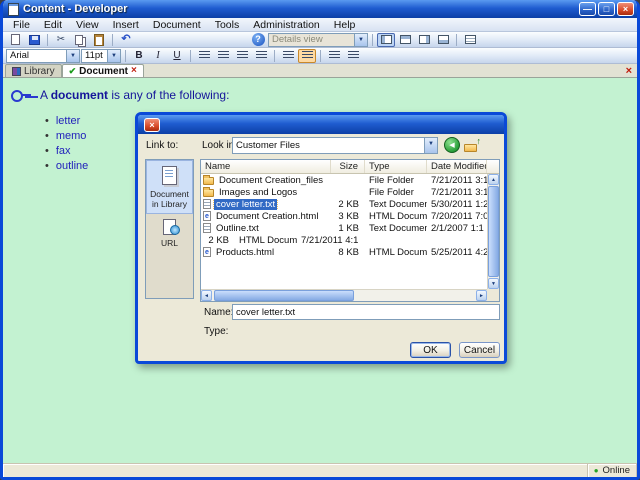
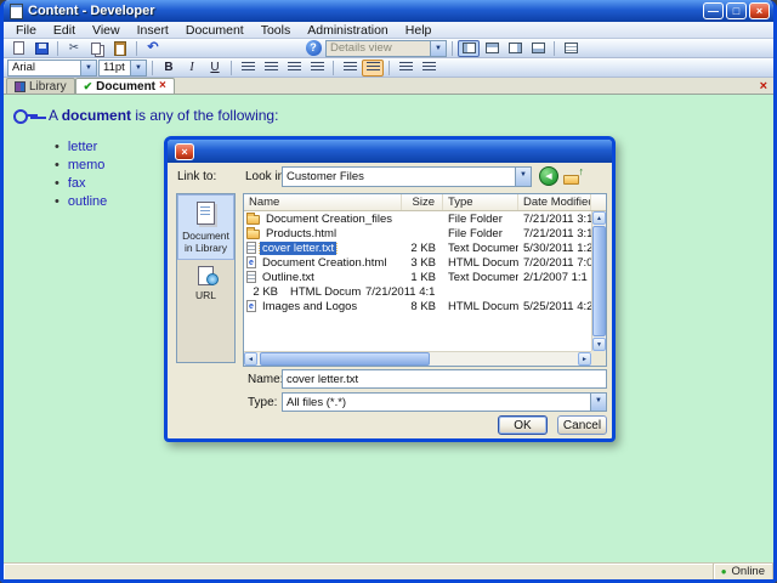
  Content - Developer
  —
  □
  ×
  File
  Edit
  View
  Insert
  Document
  Tools
  Administration
  Help
  ✂
  ↶
  ?
  Details view
  Arial
  11pt
  B
  I
  U
  Library
  ✔
  Document
  ×
  ×
  A document is any of the following:
  letter
  memo
  fax
  outline
  ●
  Online
  ×
  Link to:
  Look i
  Customer Files
  ↑
  Document in Library
  URL
  Name
  Size
  Type
  Date Modified
  Document Creation_files
  File Folder
  7/21/2011 3:1
- Images and Logos
+ Products.html
  File Folder
  7/21/2011 3:1
  cover letter.txt
  2 KB
  Text Docume
  5/30/2011 1:2
  Document Creation.html
  3 KB
  HTML Docum
  7/20/2011 7:0
  Outline.txt
  1 KB
  Text Docume
  2/1/2007 1:1
  2 KB
  HTML Docum
  7/21/2011 4:1
- Products.html
+ Images and Logos
  8 KB
  HTML Docum
  5/25/2011 4:2
  Name
  cover letter.txt
  Type:
+ All files (*.*)
  OK
  Cancel
